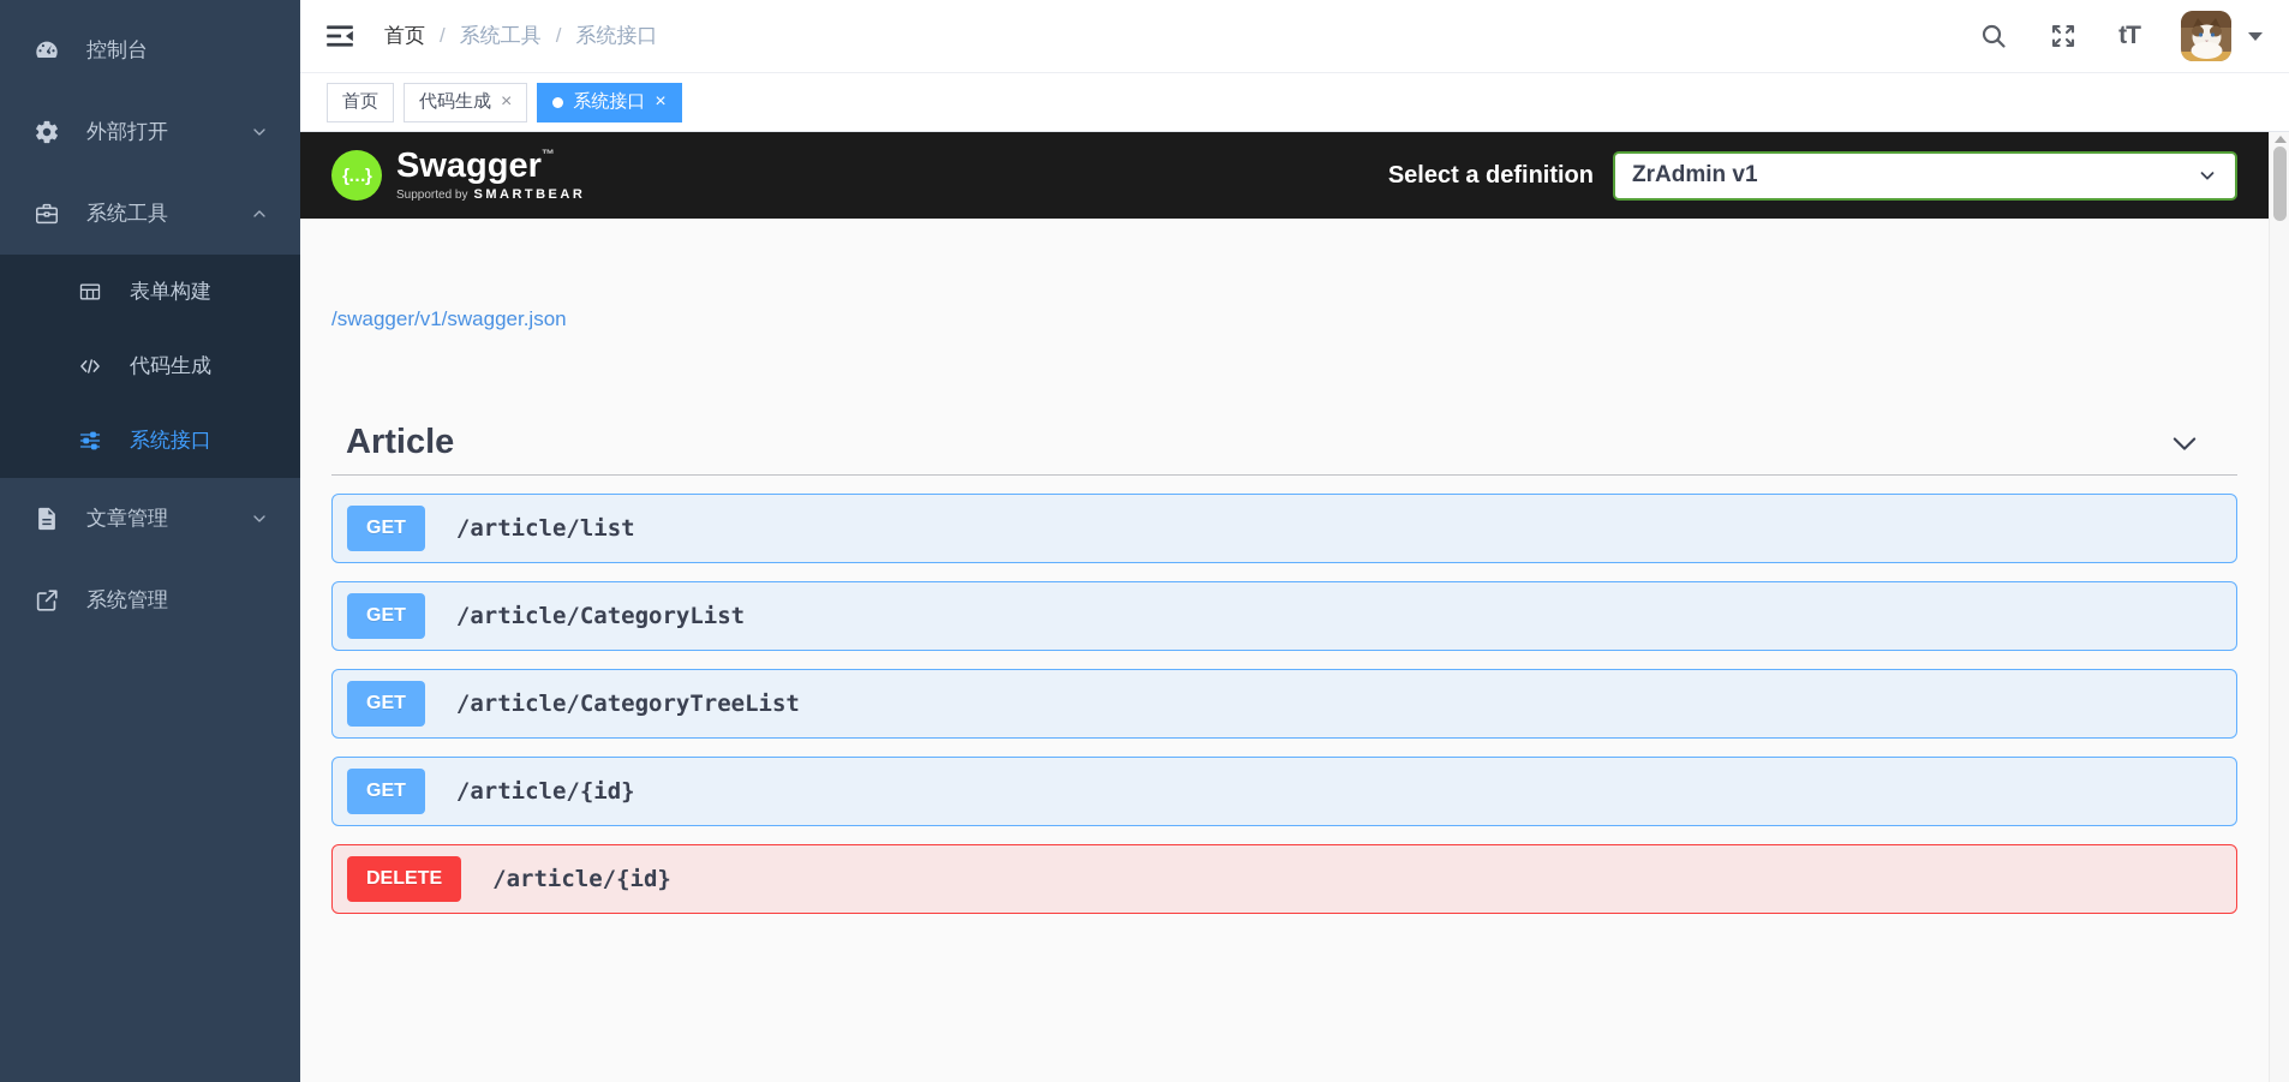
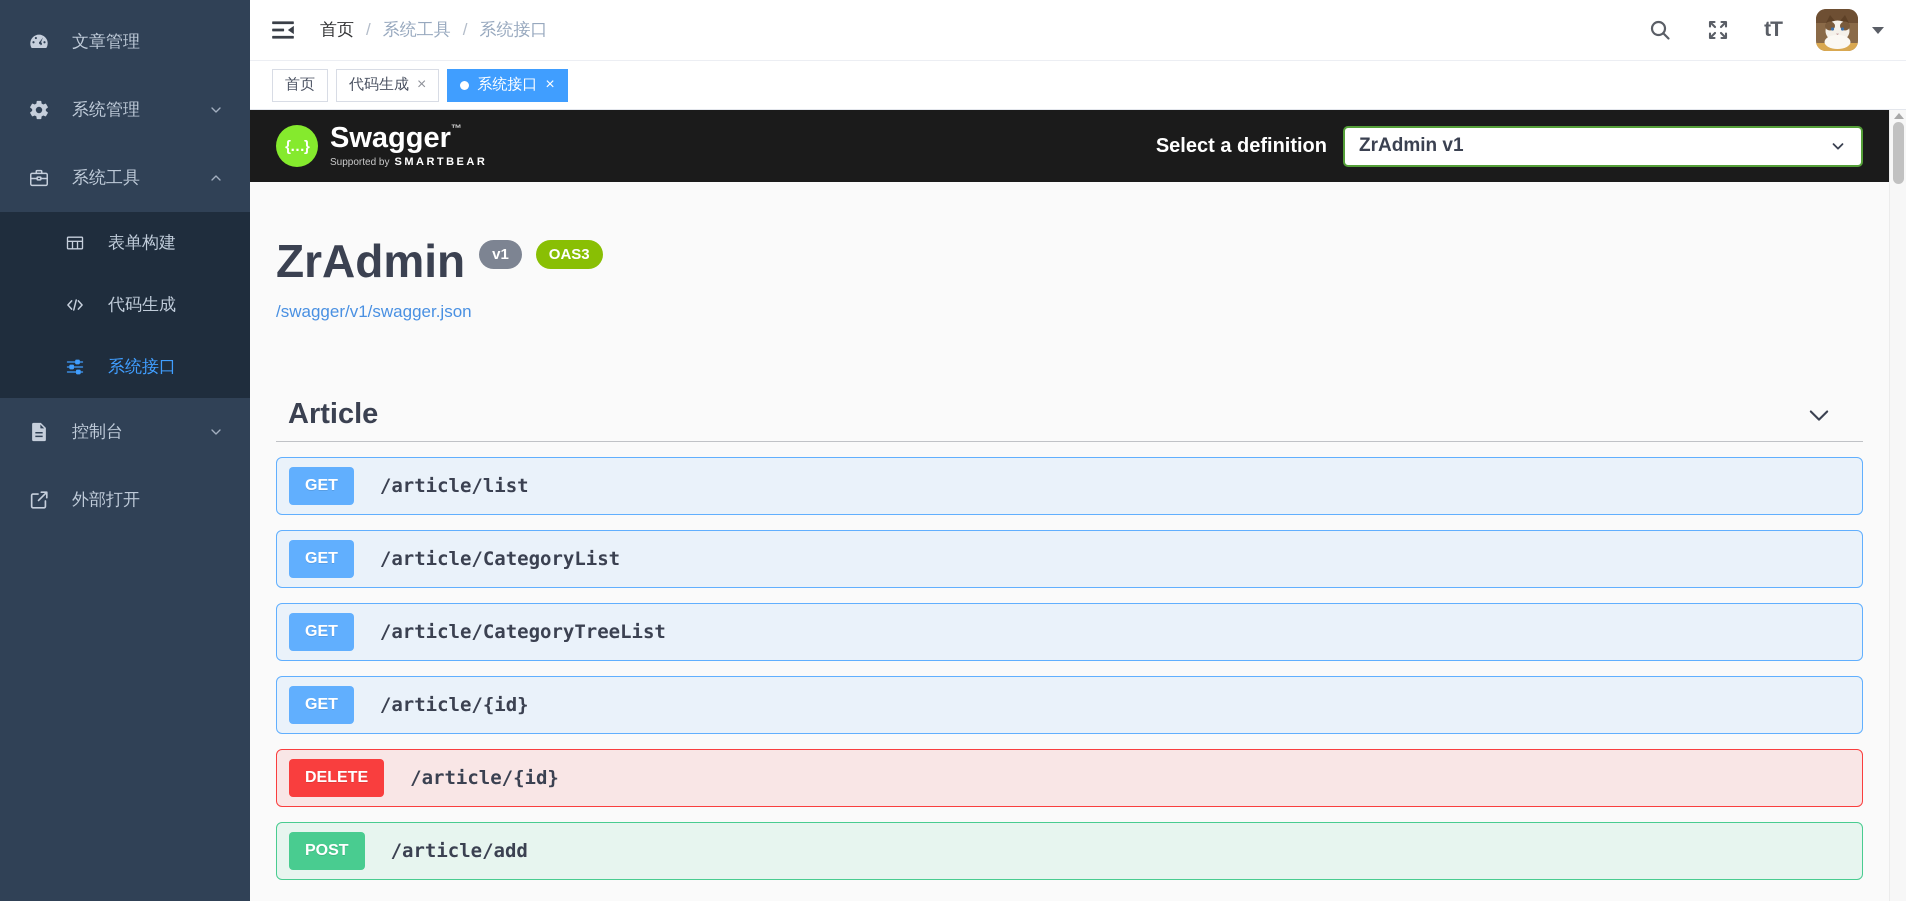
- 控制台
+ 文章管理
- 外部打开
+ 系统管理
  系统工具
  表单构建
  代码生成
  系统接口
- 文章管理
+ 控制台
- 系统管理
+ 外部打开
  首页
  /
  系统工具
  /
  系统接口
  tT
  首页
  代码生成
  ×
  系统接口
  ×
  {…}
  Swagger™
  Supported by
  SMARTBEAR
  Select a definition
  ZrAdmin v1
+ ZrAdmin
+ v1
+ OAS3
  /swagger/v1/swagger.json
  Article
  GET
  /article/list
  GET
  /article/CategoryList
  GET
  /article/CategoryTreeList
  GET
  /article/{id}
  DELETE
  /article/{id}
+ POST
+ /article/add
